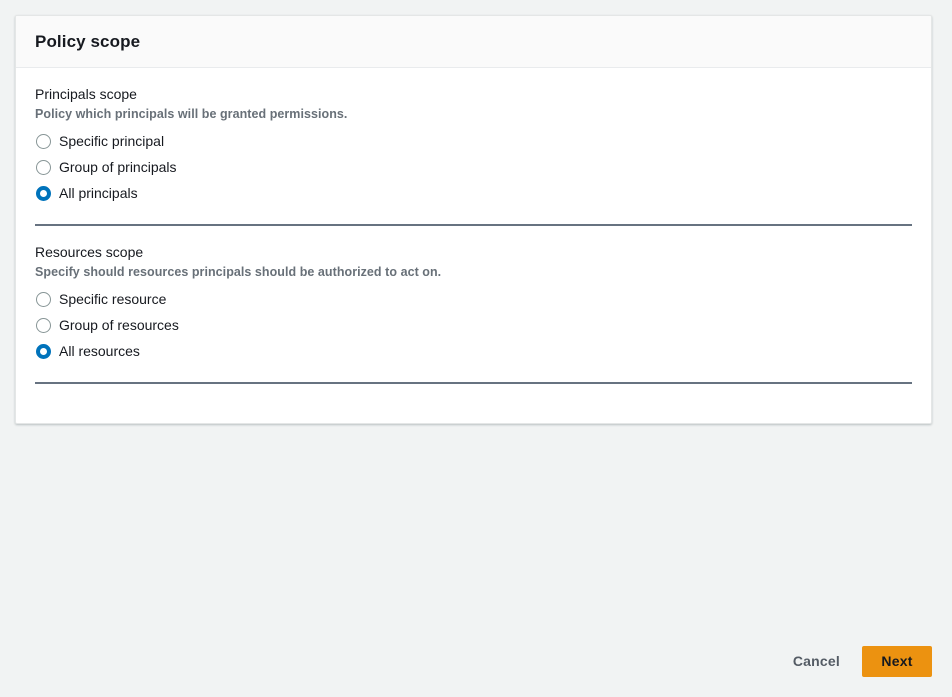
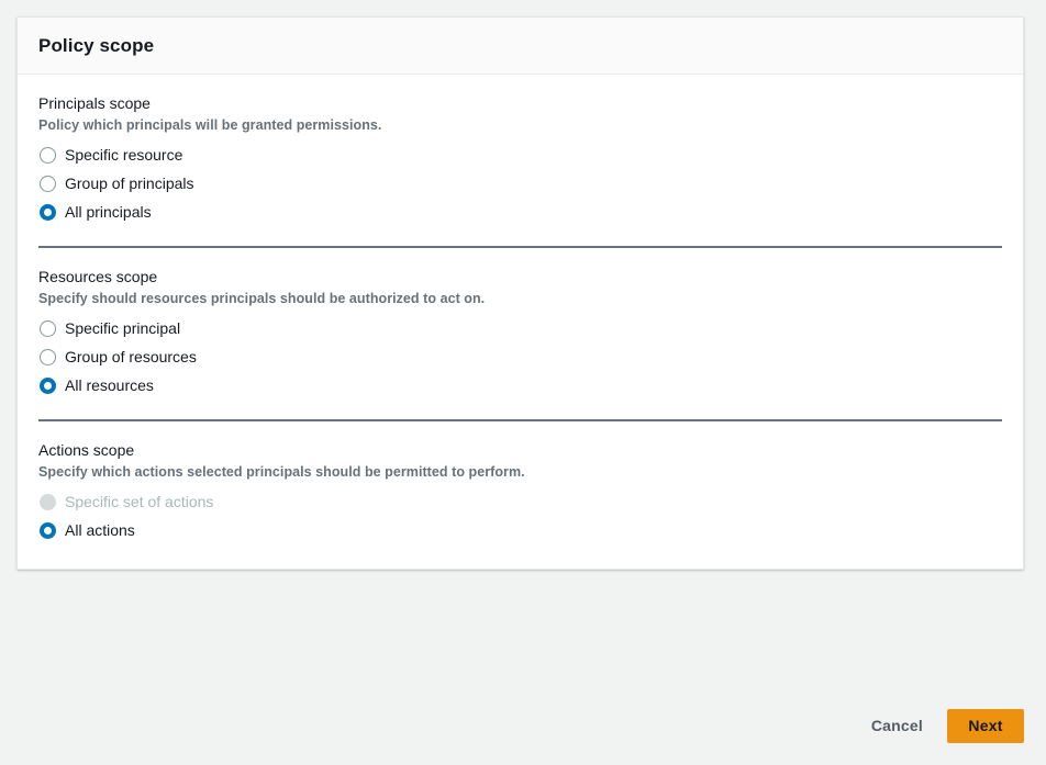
  Policy scope
  Principals scope
  Policy which principals will be granted permissions.
- Specific principal
+ Specific resource
  Group of principals
  All principals
  Resources scope
  Specify should resources principals should be authorized to act on.
- Specific resource
+ Specific principal
  Group of resources
  All resources
+ Actions scope
+ Specify which actions selected principals should be permitted to perform.
+ Specific set of actions
+ All actions
  Cancel
  Next
